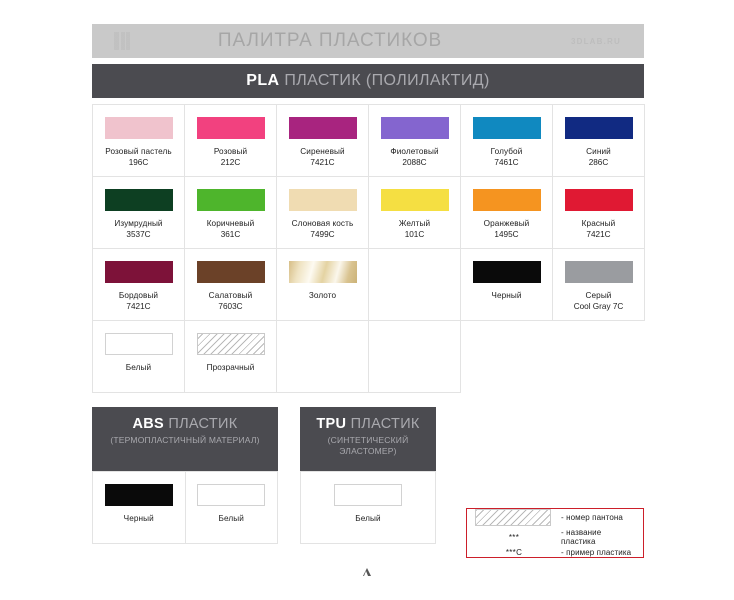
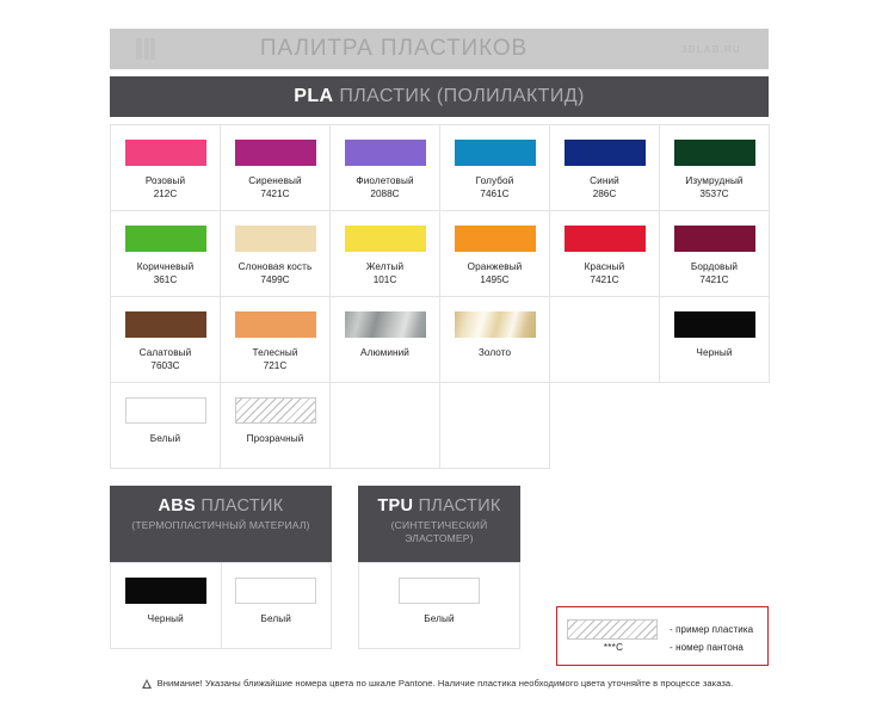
  ПАЛИТРА ПЛАСТИКОВ
  PLA ПЛАСТИК (ПОЛИЛАКТИД)
- Розовый пастель
- 196C
  Розовый
  212C
  Сиреневый
  7421C
  Фиолетовый
  2088C
  Голубой
  7461C
  Синий
  286C
  Изумрудный
  3537C
  Коричневый
  361C
  Слоновая кость
  7499C
  Желтый
  101C
  Оранжевый
  1495C
  Красный
  7421C
  Бордовый
  7421C
  Салатовый
  7603C
+ Телесный
+ 721C
+ Алюминий
  Золото
  Черный
- Серый
- Cool Gray 7C
  Белый
  Прозрачный
  ABS ПЛАСТИК
  (ТЕРМОПЛАСТИЧНЫЙ МАТЕРИАЛ)
  Черный
  Белый
  TPU ПЛАСТИК
  (СИНТЕТИЧЕСКИЙ ЭЛАСТОМЕР)
  Белый
- - номер пантона
+ - пример пластика
- ***
- - название пластика
  ***C
- - пример пластика
+ - номер пантона
+ Внимание! Указаны ближайшие номера цвета по шкале Pantone. Наличие пластика необходимого цвета уточняйте в процессе заказа.
